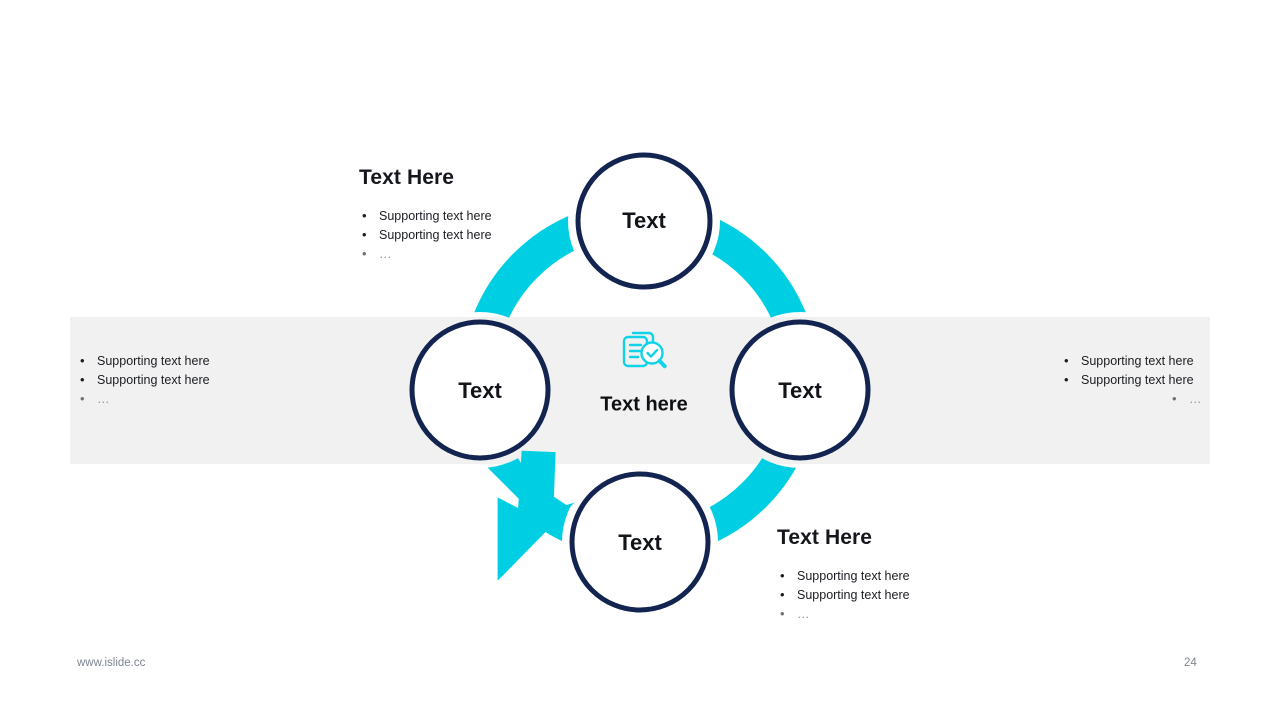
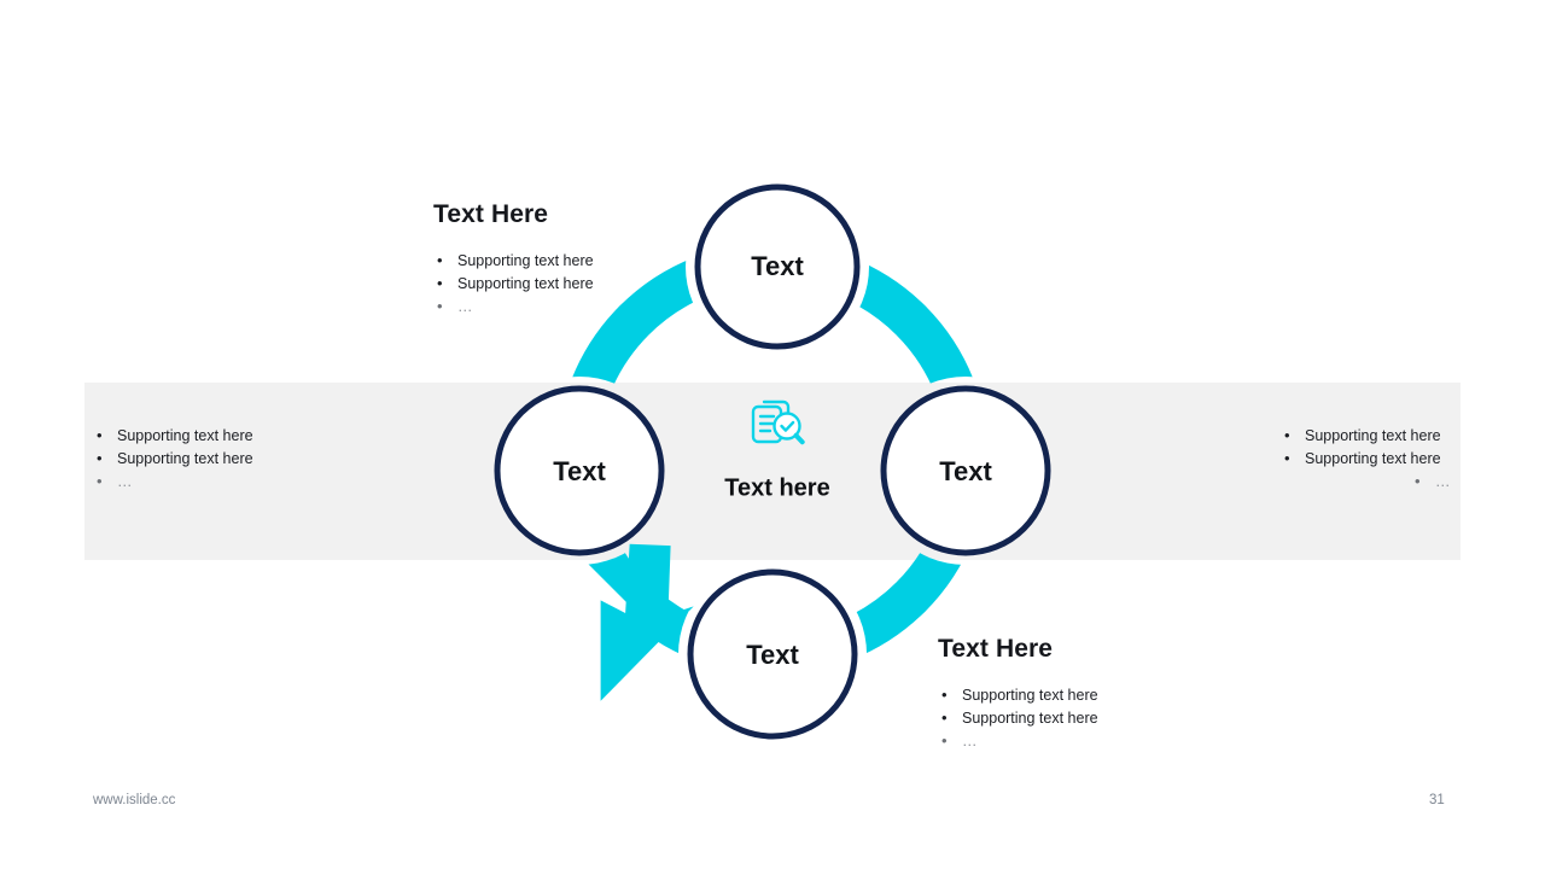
  Text
  Text
  Text
  Text
  Text here
  Text Here
  Supporting text here
  Supporting text here
  …
  Supporting text here
  Supporting text here
  …
  Supporting text here
  Supporting text here
  …
  Text Here
  Supporting text here
  Supporting text here
  …
  www.islide.cc
- 24
+ 31
